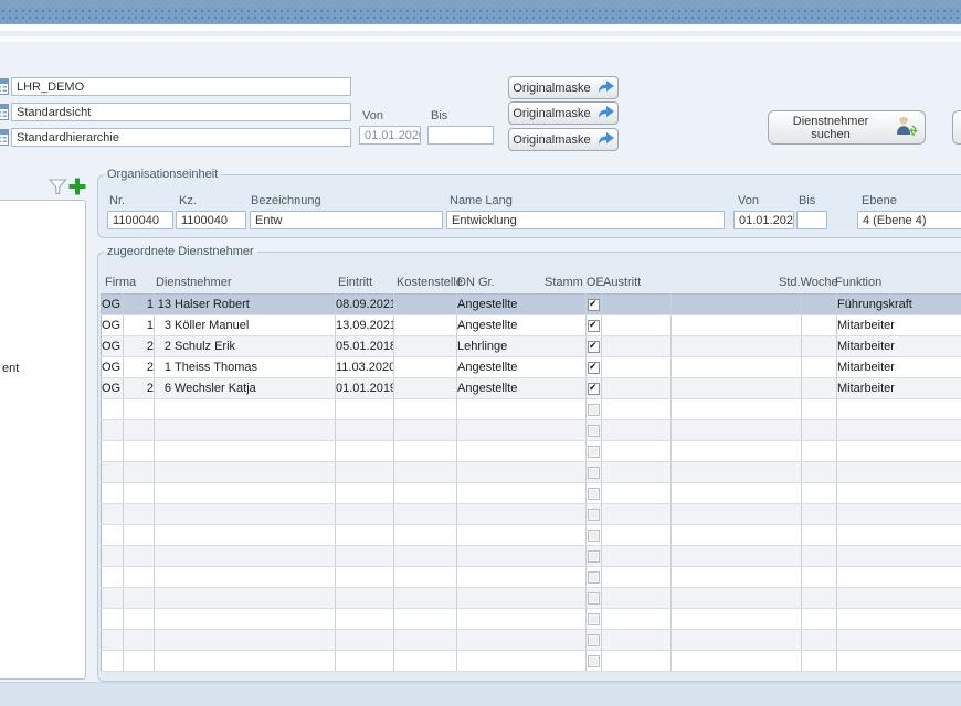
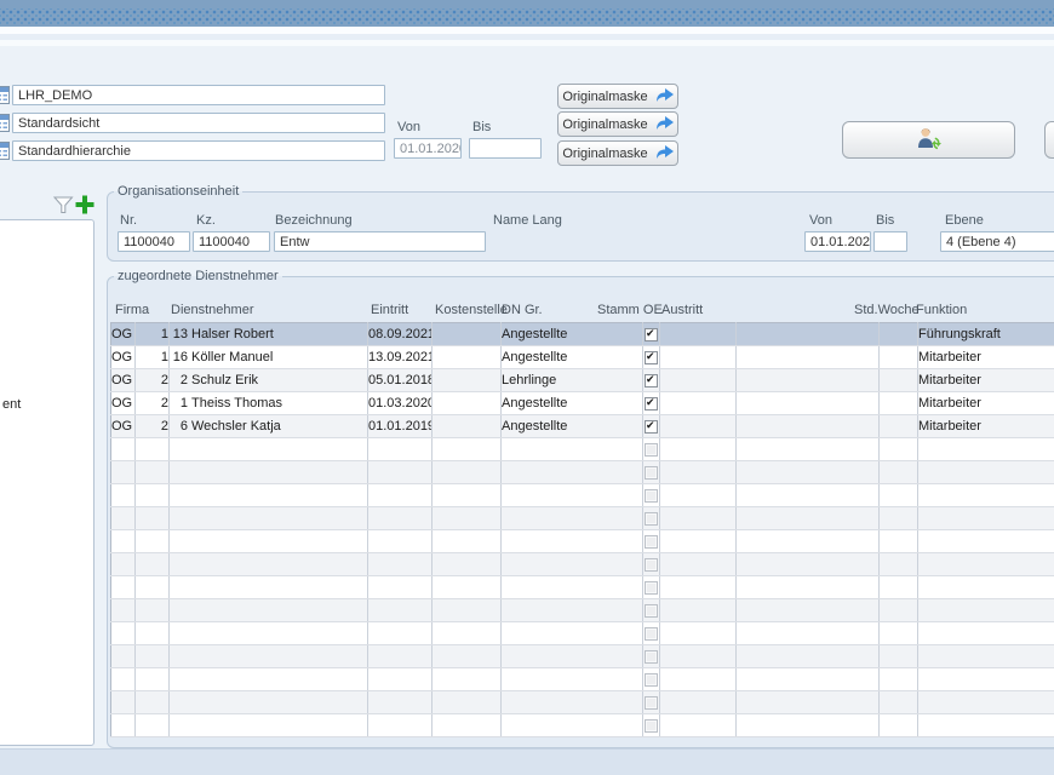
  LHR_DEMO
  Standardsicht
  Standardhierarchie
  Von
  Bis
  01.01.202
  Originalmaske
  Originalmaske
  Originalmaske
- Dienstnehmer suchen
  ent
  Organisationseinheit
  Nr.
  Kz.
  Bezeichnung
  Name Lang
  Von
  Bis
  Ebene
  1100040
  1100040
  Entw
- Entwicklung
  01.01.202
  4 (Ebene 4)
  zugeordnete Dienstnehmer
  Firma
  Dienstnehmer
  Eintritt
  Kostenstelle
  DN Gr.
  Stamm OE
  Austritt
  Std.Woche
  Funktion
  OG	1	13 Halser Robert	08.09.2021		Angestellte					Führungskraft
- OG	1	3 Köller Manuel	13.09.2021		Angestellte					Mitarbeiter
+ OG	1	16 Köller Manuel	13.09.2021		Angestellte					Mitarbeiter
  OG	2	2 Schulz Erik	05.01.2018		Lehrlinge					Mitarbeiter
- OG	2	1 Theiss Thomas	11.03.2020		Angestellte					Mitarbeiter
+ OG	2	1 Theiss Thomas	01.03.2020		Angestellte					Mitarbeiter
  OG	2	6 Wechsler Katja	01.01.2019		Angestellte					Mitarbeiter
